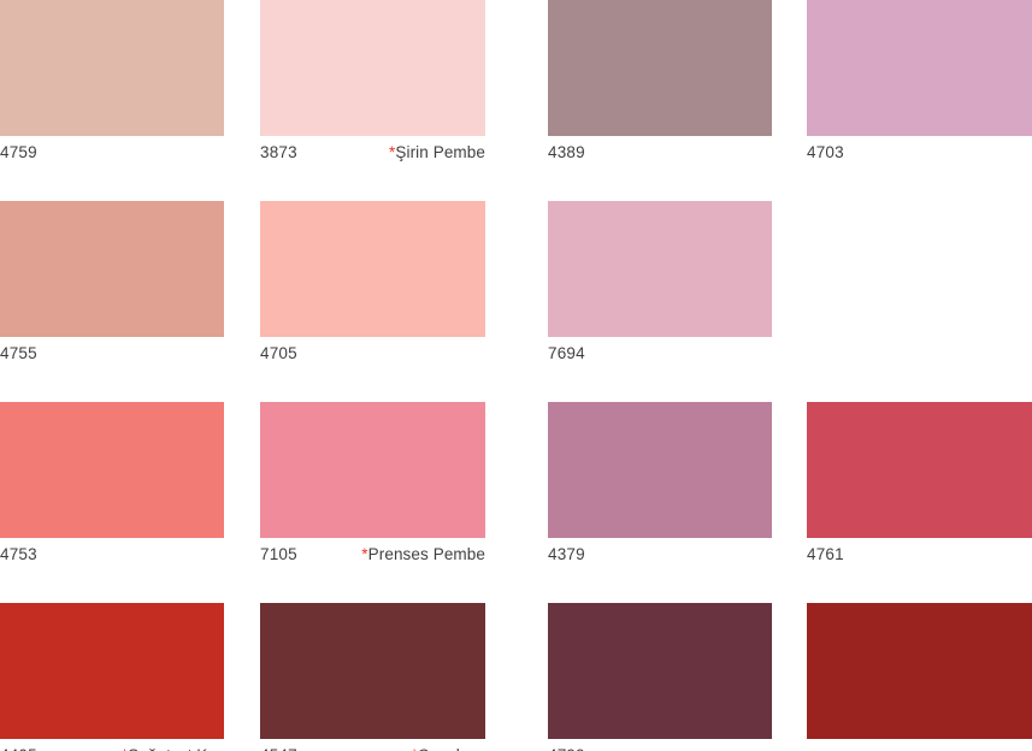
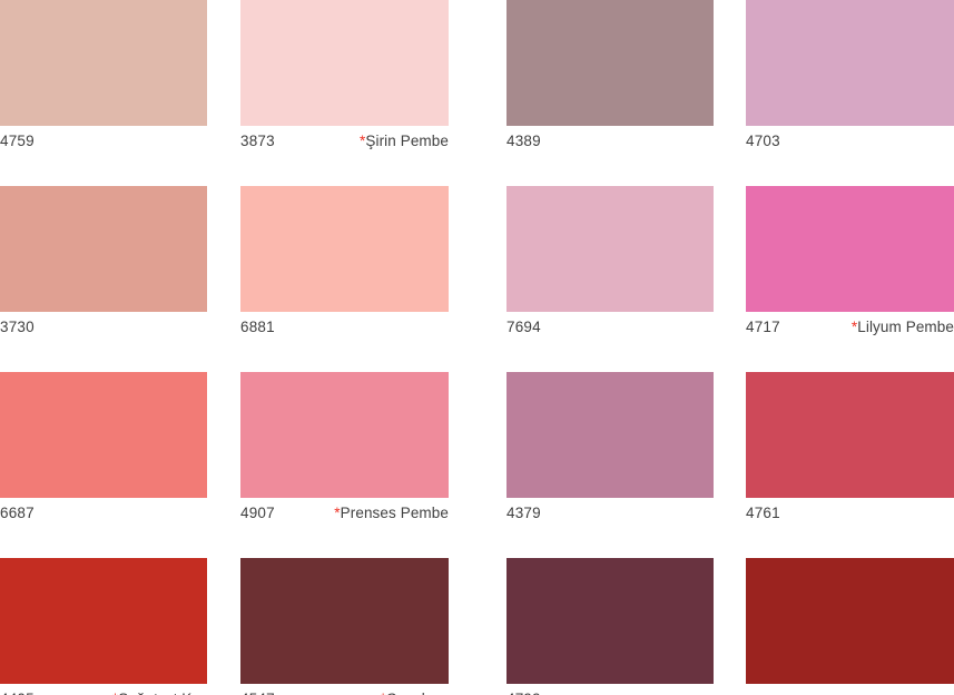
  4759
  3873
  *Şirin Pembe
  4389
  4703
- 4755
+ 3730
- 4705
+ 6881
  7694
+ 4717
+ *Lilyum Pembe
- 4753
+ 6687
- 7105
+ 4907
  *Prenses Pembe
  4379
  4761
